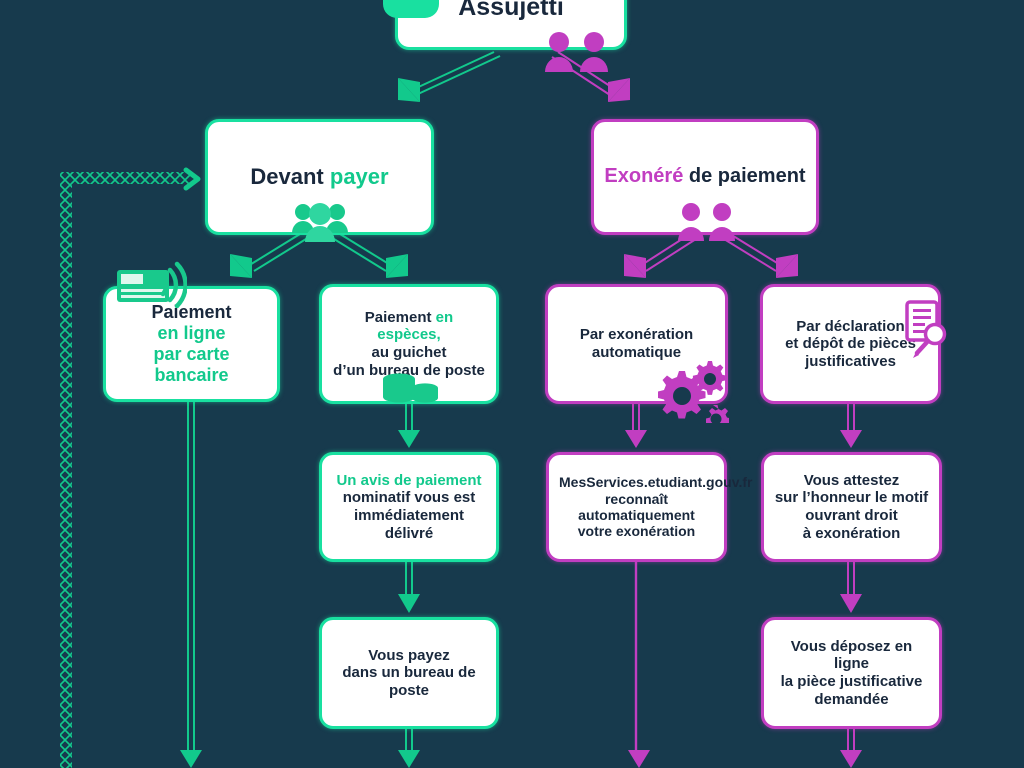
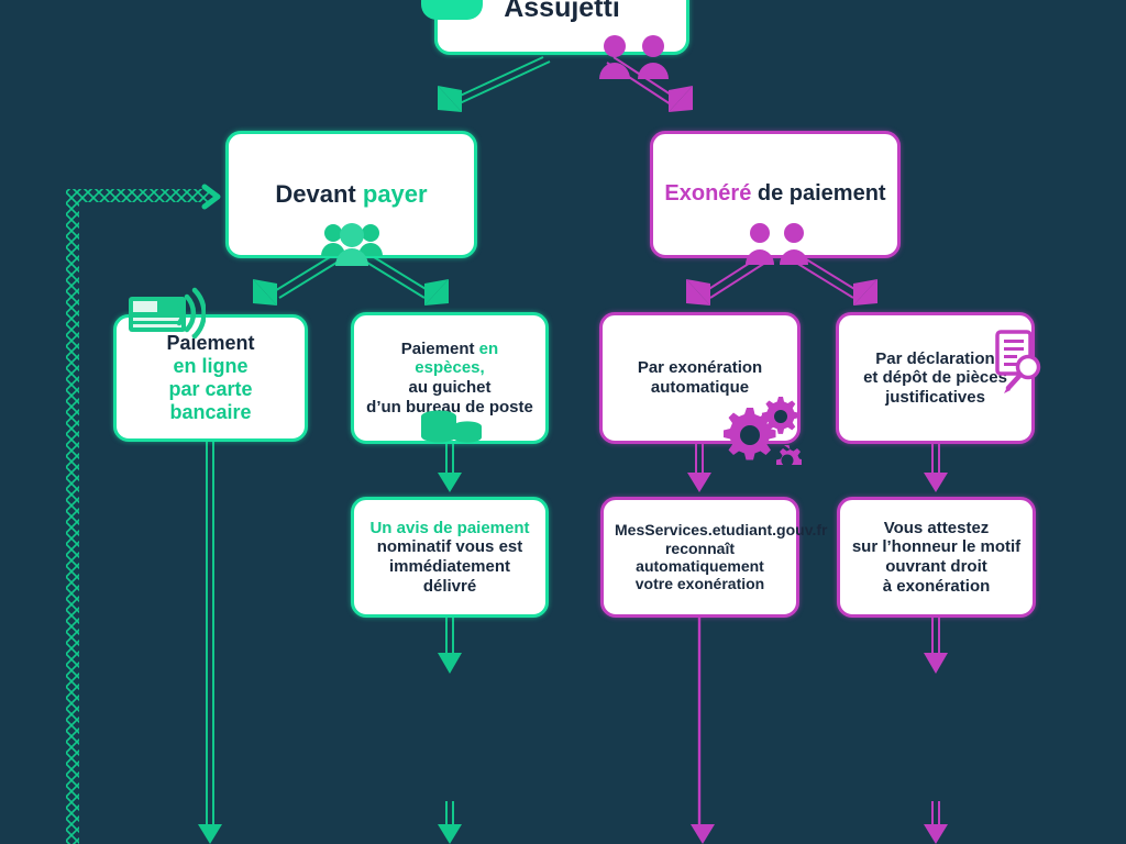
  Assujetti
  Devant payer
  Exonéré de paiement
  Paiement
  en ligne
  par carte bancaire
  Paiement en espèces,
  au guichet
  d’un bureau de poste
  Par exonération
  automatique
  Par déclaration
  et dépôt de pièces
  justificatives
  Un avis de paiement
  nominatif vous est
  immédiatement délivré
  MesServices.etudiant.gouv.fr
  reconnaît
  automatiquement
  votre exonération
  Vous attestez
  sur l’honneur le motif
  ouvrant droit
  à exonération
- Vous payez
- dans un bureau de poste
- Vous déposez en ligne
- la pièce justificative
- demandée
